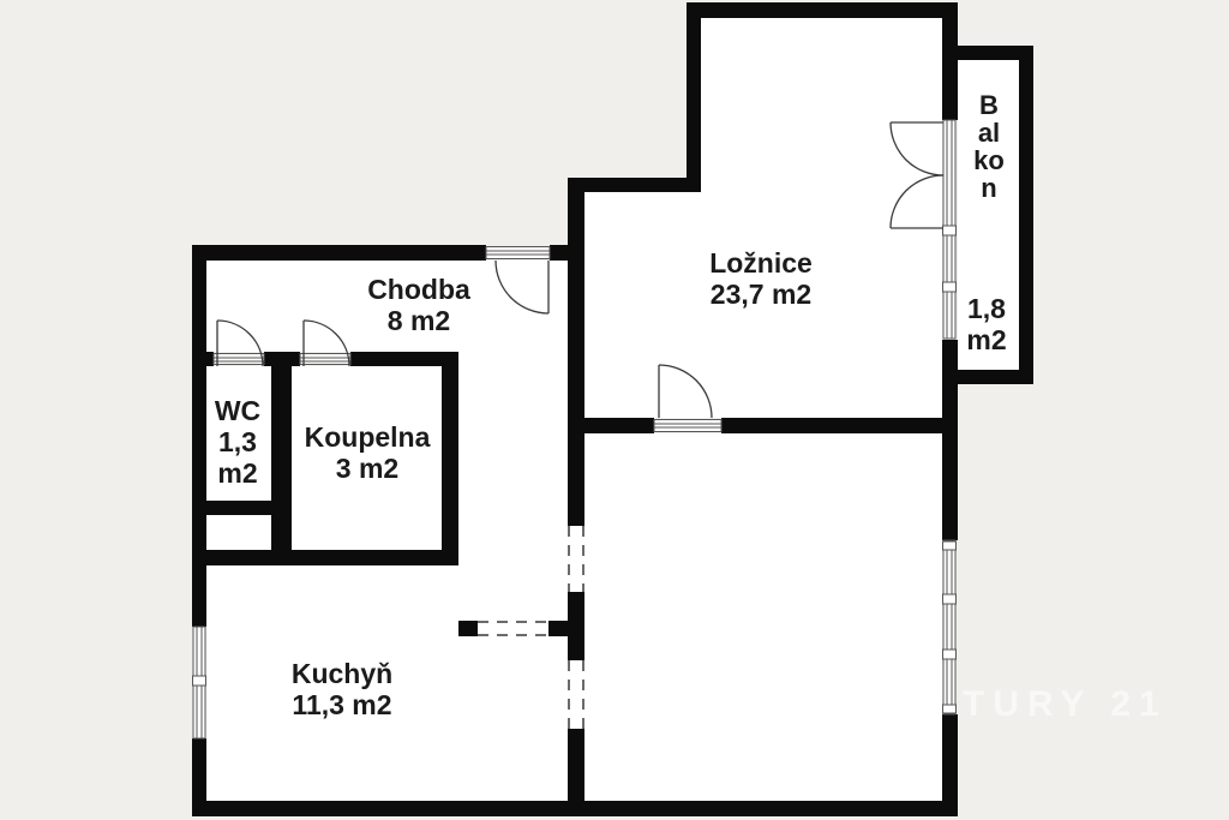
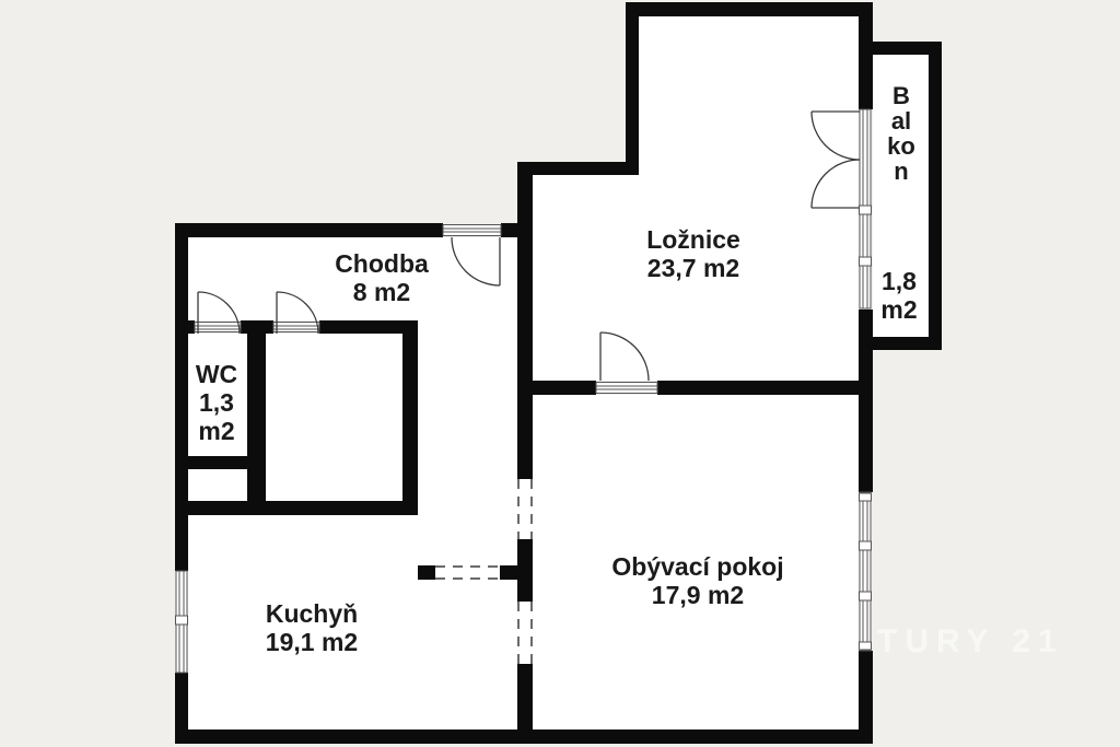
  Chodba
  8 m2
  WC
  1,3 m2
- Koupelna
- 3 m2
  Ložnice
  23,7 m2
  Kuchyň
- 11,3 m2
+ 19,1 m2
+ Obývací pokoj
+ 17,9 m2
  Balkon
  1,8 m2
